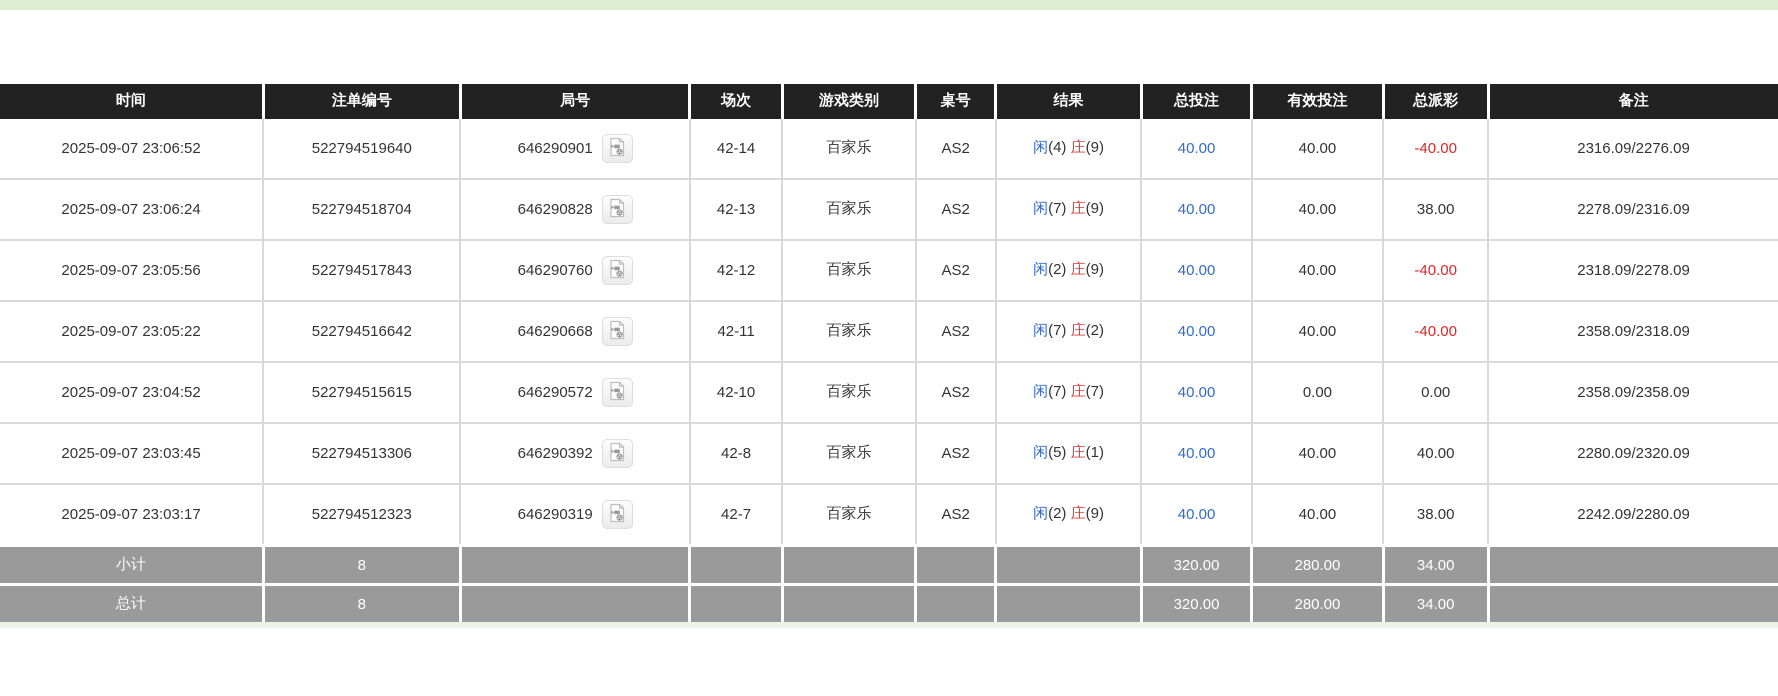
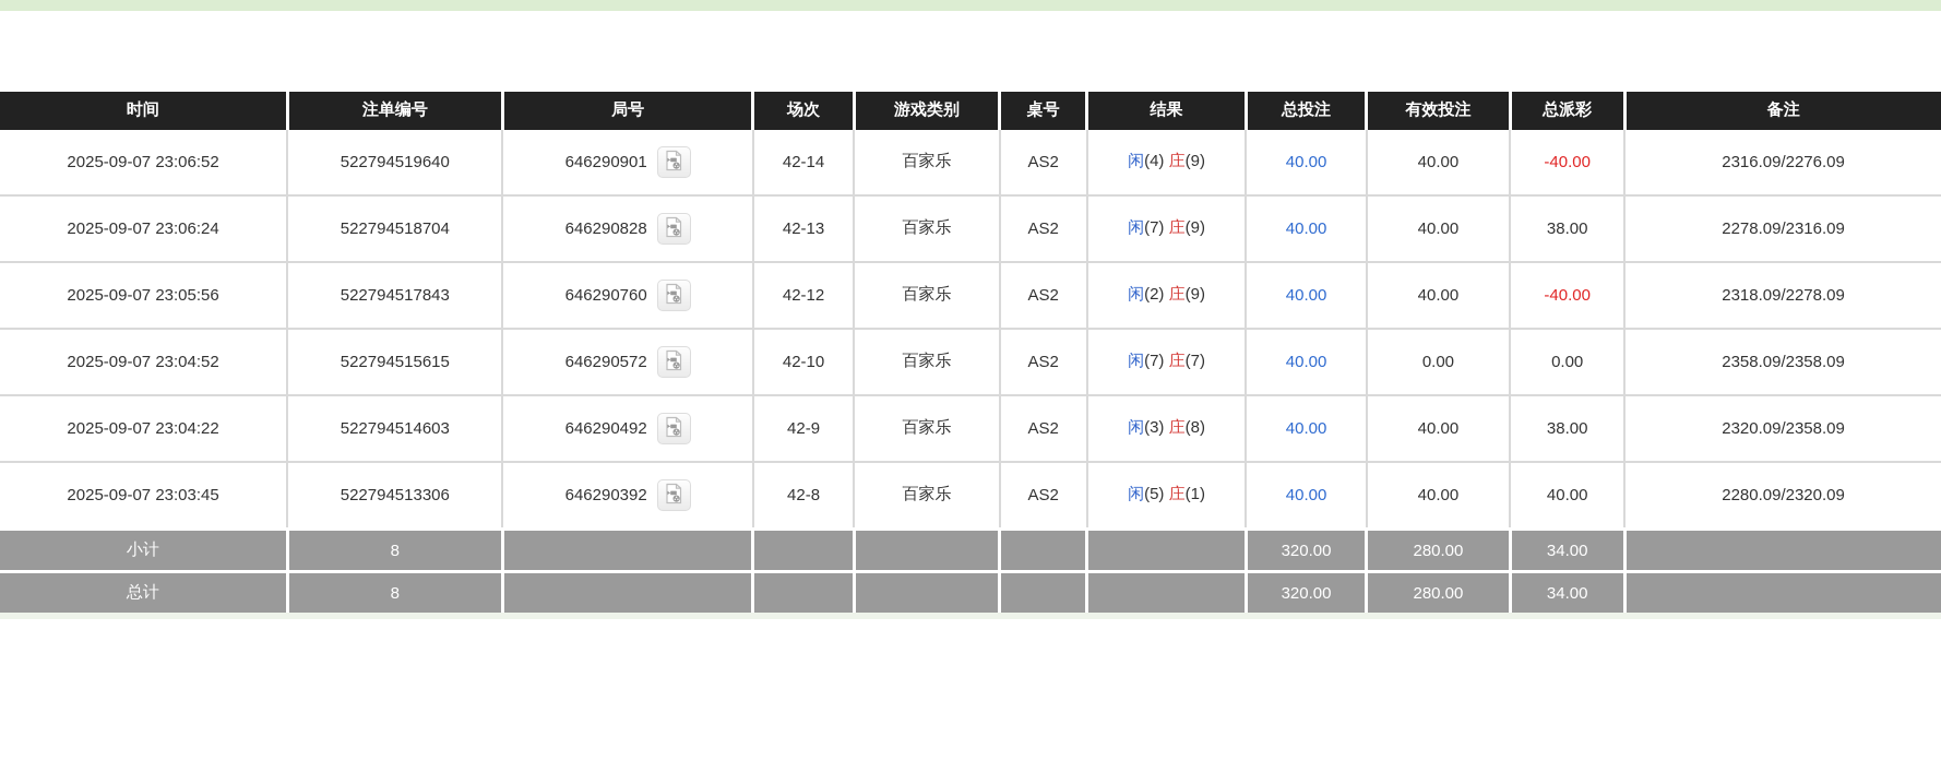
  时间	注单编号	局号	场次	游戏类别	桌号	结果	总投注	有效投注	总派彩	备注
  2025-09-07 23:06:52	522794519640	646290901	42-14	百家乐	AS2	闲(4) 庄(9)	40.00	40.00	-40.00	2316.09/2276.09
  2025-09-07 23:06:24	522794518704	646290828	42-13	百家乐	AS2	闲(7) 庄(9)	40.00	40.00	38.00	2278.09/2316.09
  2025-09-07 23:05:56	522794517843	646290760	42-12	百家乐	AS2	闲(2) 庄(9)	40.00	40.00	-40.00	2318.09/2278.09
- 2025-09-07 23:05:22	522794516642	646290668	42-11	百家乐	AS2	闲(7) 庄(2)	40.00	40.00	-40.00	2358.09/2318.09
  2025-09-07 23:04:52	522794515615	646290572	42-10	百家乐	AS2	闲(7) 庄(7)	40.00	0.00	0.00	2358.09/2358.09
+ 2025-09-07 23:04:22	522794514603	646290492	42-9	百家乐	AS2	闲(3) 庄(8)	40.00	40.00	38.00	2320.09/2358.09
  2025-09-07 23:03:45	522794513306	646290392	42-8	百家乐	AS2	闲(5) 庄(1)	40.00	40.00	40.00	2280.09/2320.09
- 2025-09-07 23:03:17	522794512323	646290319	42-7	百家乐	AS2	闲(2) 庄(9)	40.00	40.00	38.00	2242.09/2280.09
  小计	8						320.00	280.00	34.00
  总计	8						320.00	280.00	34.00
